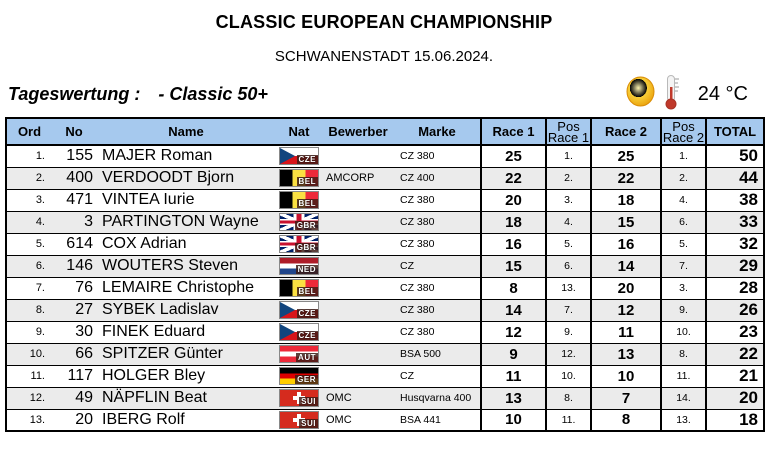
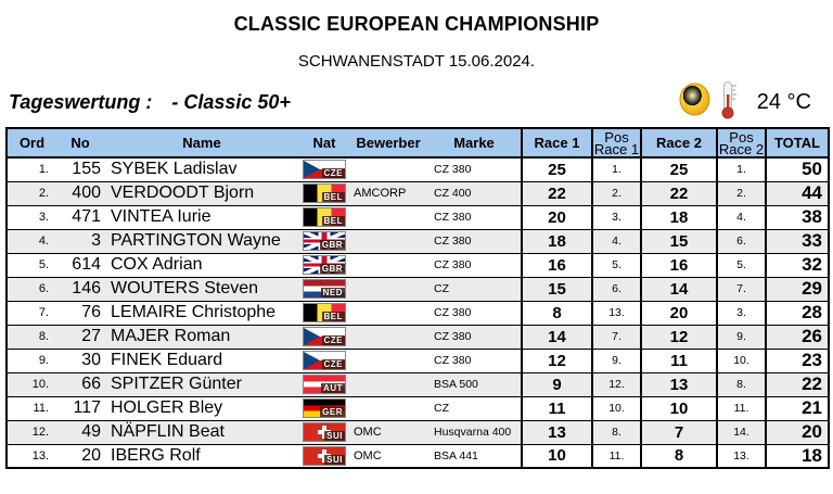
  CLASSIC EUROPEAN CHAMPIONSHIP
  SCHWANENSTADT 15.06.2024.
  Tageswertung :
  - Classic 50+
  24 °C
  Ord	No	Name	Nat	Bewerber	Marke	Race 1	Pos Race 1	Race 2	Pos Race 2	TOTAL
- 1.	155	MAJER Roman	CZE		CZ 380	25	1.	25	1.	50
+ 1.	155	SYBEK Ladislav	CZE		CZ 380	25	1.	25	1.	50
  2.	400	VERDOODT Bjorn	BEL	AMCORP	CZ 400	22	2.	22	2.	44
  3.	471	VINTEA Iurie	BEL		CZ 380	20	3.	18	4.	38
  4.	3	PARTINGTON Wayne	GBR		CZ 380	18	4.	15	6.	33
  5.	614	COX Adrian	GBR		CZ 380	16	5.	16	5.	32
  6.	146	WOUTERS Steven	NED		CZ	15	6.	14	7.	29
  7.	76	LEMAIRE Christophe	BEL		CZ 380	8	13.	20	3.	28
- 8.	27	SYBEK Ladislav	CZE		CZ 380	14	7.	12	9.	26
+ 8.	27	MAJER Roman	CZE		CZ 380	14	7.	12	9.	26
  9.	30	FINEK Eduard	CZE		CZ 380	12	9.	11	10.	23
  10.	66	SPITZER Günter	AUT		BSA 500	9	12.	13	8.	22
  11.	117	HOLGER Bley	GER		CZ	11	10.	10	11.	21
  12.	49	NÄPFLIN Beat	SUI	OMC	Husqvarna 400	13	8.	7	14.	20
  13.	20	IBERG Rolf	SUI	OMC	BSA 441	10	11.	8	13.	18
